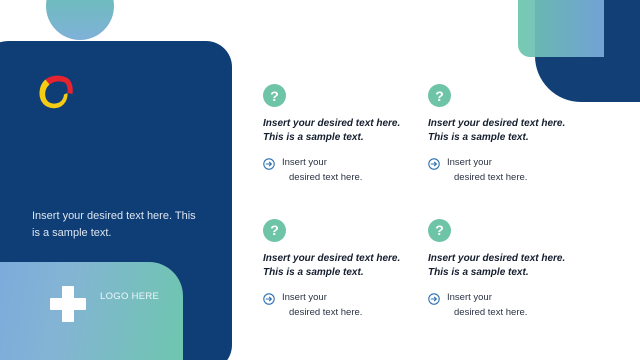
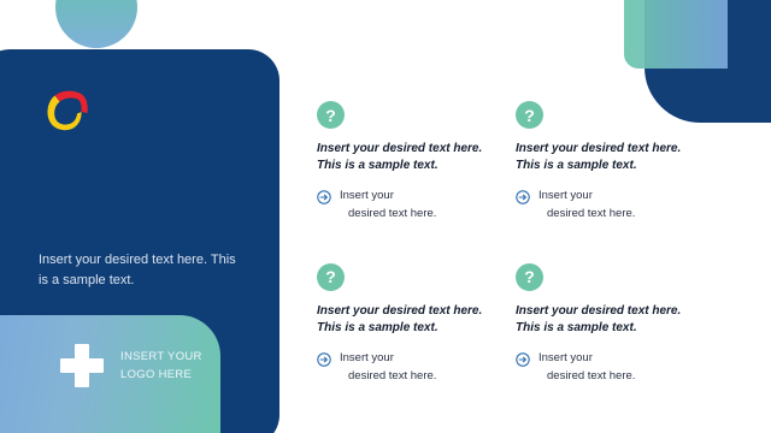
  Insert your desired text here. This is a sample text.
+ INSERT YOUR
  LOGO HERE
  ?
  Insert your desired text here. This is a sample text.
  Insert your
  desired text here.
  ?
  Insert your desired text here. This is a sample text.
  Insert your
  desired text here.
  ?
  Insert your desired text here. This is a sample text.
  Insert your
  desired text here.
  ?
  Insert your desired text here. This is a sample text.
  Insert your
  desired text here.
